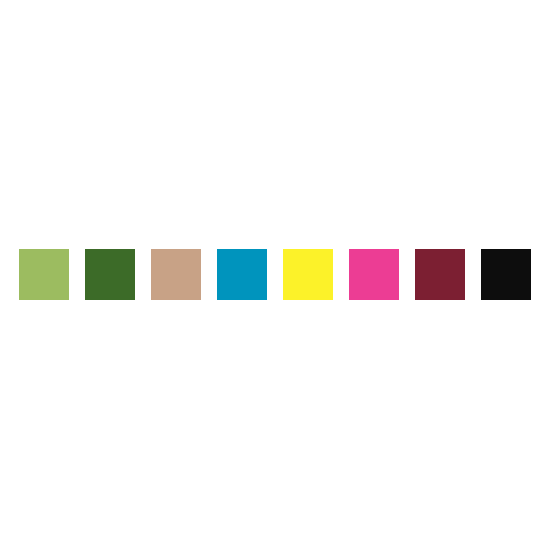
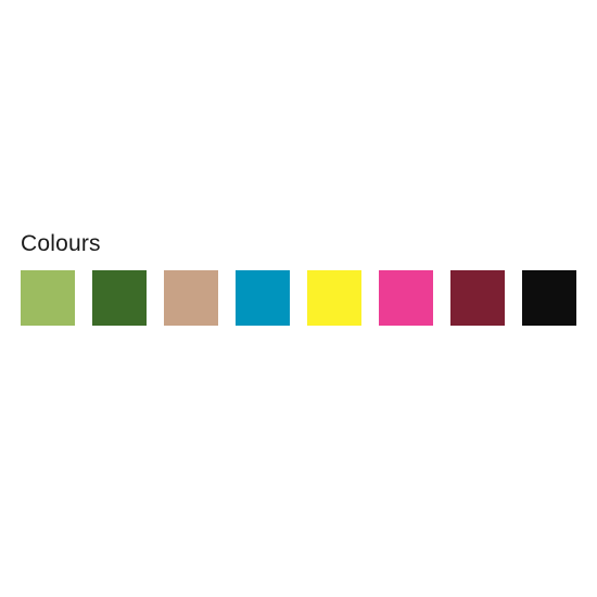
+ Colours
